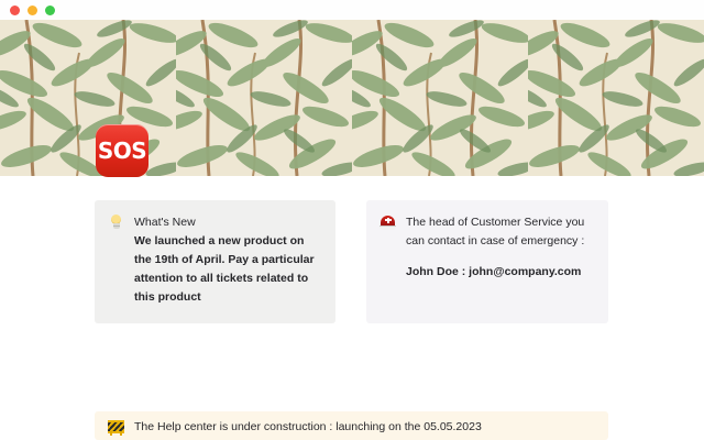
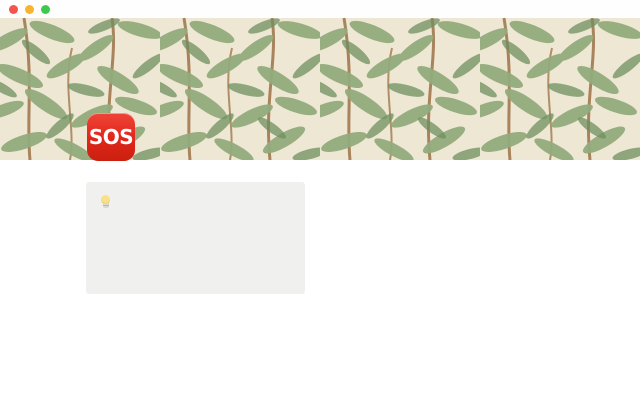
  SOS
- What's New
- We launched a new product on the 19th of April. Pay a particular attention to all tickets related to this product
- The head of Customer Service you can contact in case of emergency :
- John Doe : john@company.com
- The Help center is under construction : launching on the 05.05.2023
